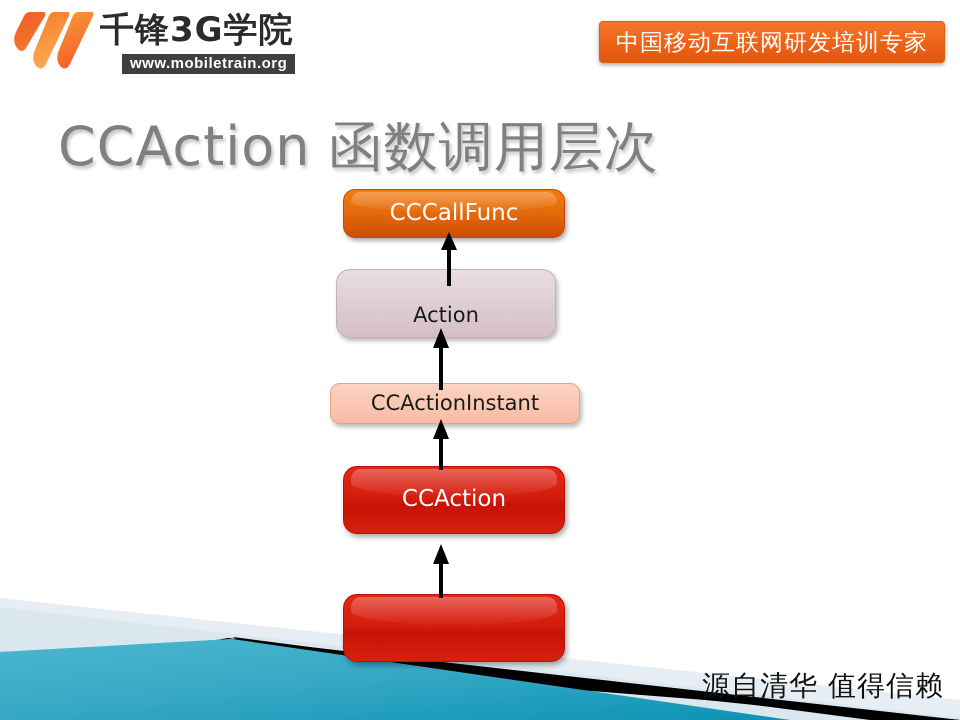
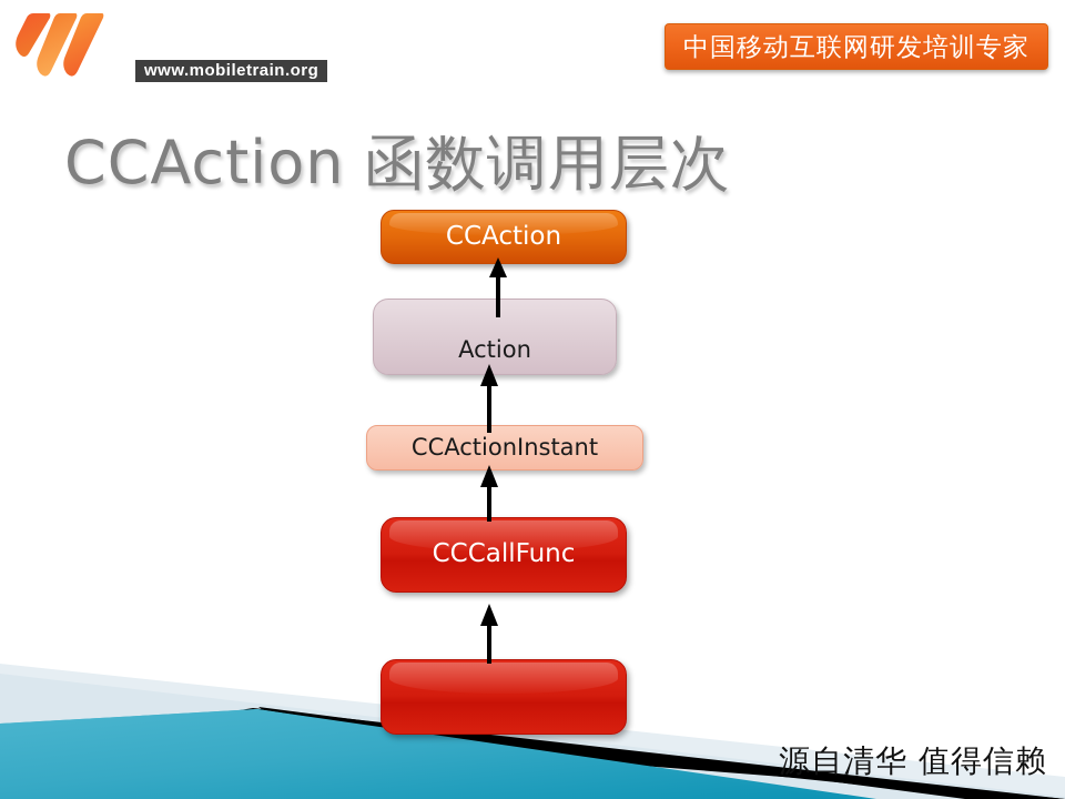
- 千锋3G学院
  www.mobiletrain.org
  中国移动互联网研发培训专家
  CCAction 函数调用层次
- CCCallFunc
+ CCAction
  Action
  CCActionInstant
- CCAction
+ CCCallFunc
  源自清华 值得信赖
